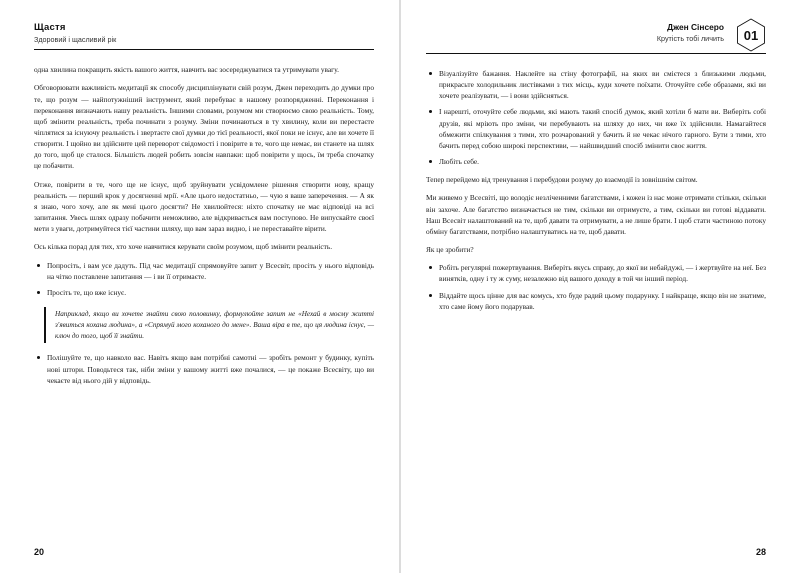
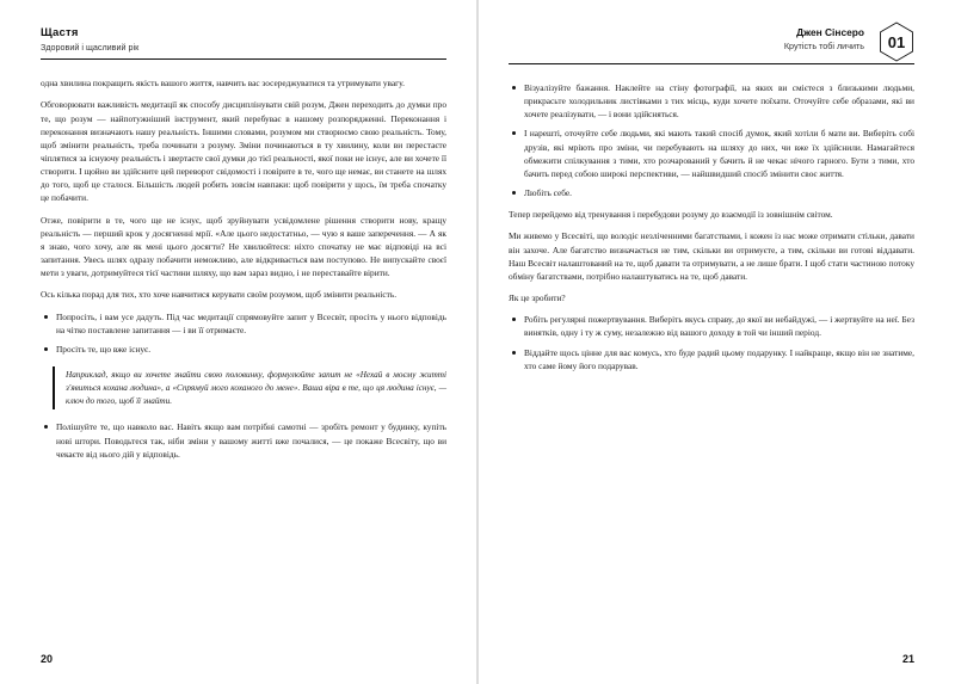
  Щастя
  Здоровий і щасливий рік
  одна хвилина покращить якість вашого життя, навчить вас зосереджуватися та утримувати увагу.
  Обговорювати важливість медитації як способу дисциплінувати свій розум, Джен переходить до думки про те, що розум — найпотужніший інструмент, який перебуває в нашому розпорядженні. Переконання і переконання визначають нашу реальність. Іншими словами, розумом ми створюємо свою реальність. Тому, щоб змінити реальність, треба починати з розуму. Зміни починаються в ту хвилину, коли ви перестаєте чіплятися за існуючу реальність і звертаєте свої думки до тієї реальності, якої поки не існує, але ви хочете її створити. І щойно ви здійсните цей переворот свідомості і повірите в те, чого ще немає, ви станете на шлях до того, щоб це сталося. Більшість людей робить зовсім навпаки: щоб повірити у щось, їм треба спочатку це побачити.
  Отже, повірити в те, чого ще не існує, щоб зруйнувати усвідомлене рішення створити нову, кращу реальність — перший крок у досягненні мрії. «Але цього недостатньо, — чую я ваше заперечення. — А як я знаю, чого хочу, але як мені цього досягти? Не хвилюйтеся: ніхто спочатку не має відповіді на всі запитання. Увесь шлях одразу побачити неможливо, але відкривається вам поступово. Не випускайте своєї мети з уваги, дотримуйтеся тієї частини шляху, що вам зараз видно, і не переставайте вірити.
  Ось кілька порад для тих, хто хоче навчитися керувати своїм розумом, щоб змінити реальність.
  Попросіть, і вам усе дадуть. Під час медитації спрямовуйте запит у Всесвіт, просіть у нього відповідь на чітко поставлене запитання — і ви її отримаєте.
  Просіть те, що вже існує.
  Наприклад, якщо ви хочете знайти свою половинку, формулюйте запит не «Нехай в моєму житті з'явиться кохана людина», а «Спрямуй мого коханого до мене». Ваша віра в те, що ця людина існує, — ключ до того, щоб її знайти.
  Полішуйте те, що навколо вас. Навіть якщо вам потрібні самотні — зробіть ремонт у будинку, купіть нові штори. Поводьтеся так, ніби зміни у вашому житті вже почалися, — це покаже Всесвіту, що ви чекаєте від нього дій у відповідь.
  20
  Джен Сінсеро
  Крутість тобі личить
  01
  Візуалізуйте бажання. Наклейте на стіну фотографії, на яких ви смієтеся з близькими людьми, прикрасьте холодильник листівками з тих місць, куди хочете поїхати. Оточуйте себе образами, які ви хочете реалізувати, — і вони здійсняться.
  І нарешті, оточуйте себе людьми, які мають такий спосіб думок, який хотіли б мати ви. Виберіть собі друзів, які мріють про зміни, чи перебувають на шляху до них, чи вже їх здійснили. Намагайтеся обмежити спілкування з тими, хто розчарований у бачить й не чекає нічого гарного. Бути з тими, хто бачить перед собою широкі перспективи, — найшвидший спосіб змінити своє життя.
  Любіть себе.
  Тепер перейдемо від тренування і перебудови розуму до взаємодії із зовнішнім світом.
- Ми живемо у Всесвіті, що володіє незліченними багатствами, і кожен із нас може отримати стільки, скільки він захоче. Але багатство визначається не тим, скільки ви отримуєте, а тим, скільки ви готові віддавати. Наш Всесвіт налаштований на те, щоб давати та отримувати, а не лише брати. І щоб стати частиною потоку обміну багатствами, потрібно налаштуватись на те, щоб давати.
+ Ми живемо у Всесвіті, що володіє незліченними багатствами, і кожен із нас може отримати стільки, давати він захоче. Але багатство визначається не тим, скільки ви отримуєте, а тим, скільки ви готові віддавати. Наш Всесвіт налаштований на те, щоб давати та отримувати, а не лише брати. І щоб стати частиною потоку обміну багатствами, потрібно налаштуватись на те, щоб давати.
  Як це зробити?
  Робіть регулярні пожертвування. Виберіть якусь справу, до якої ви небайдужі, — і жертвуйте на неї. Без винятків, одну і ту ж суму, незалежно від вашого доходу в той чи інший період.
  Віддайте щось цінне для вас комусь, хто буде радий цьому подарунку. І найкраще, якщо він не знатиме, хто саме йому його подарував.
- 28
+ 21
